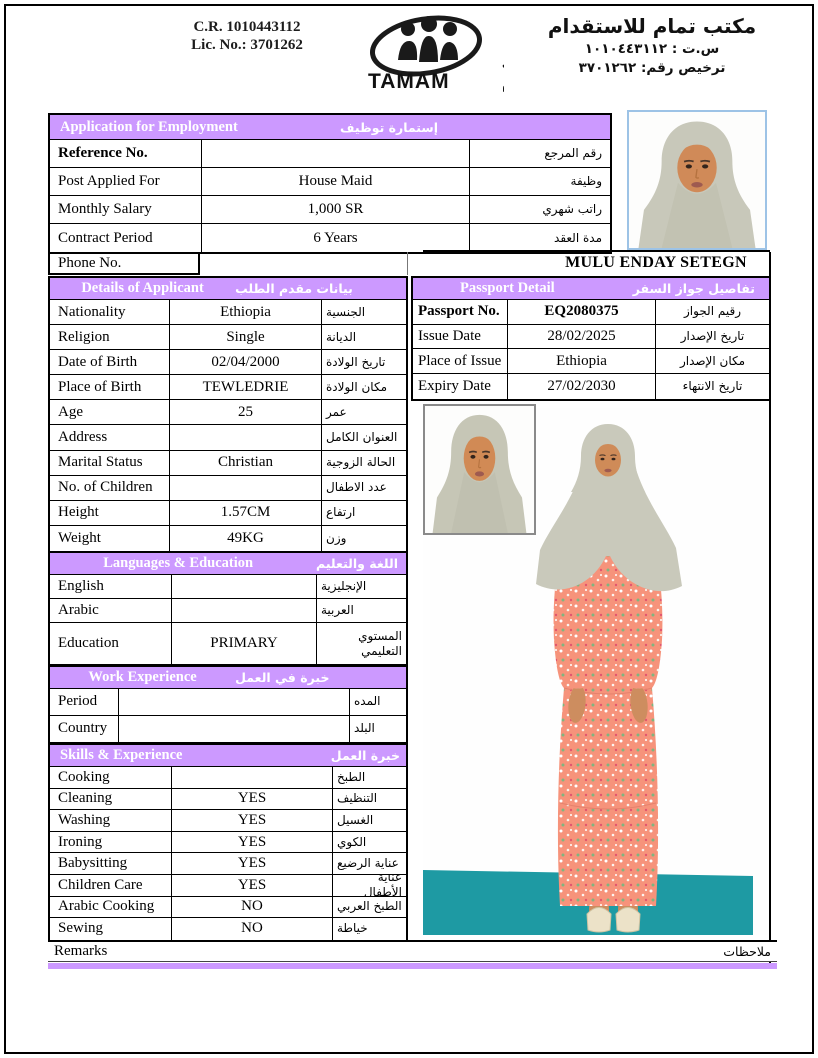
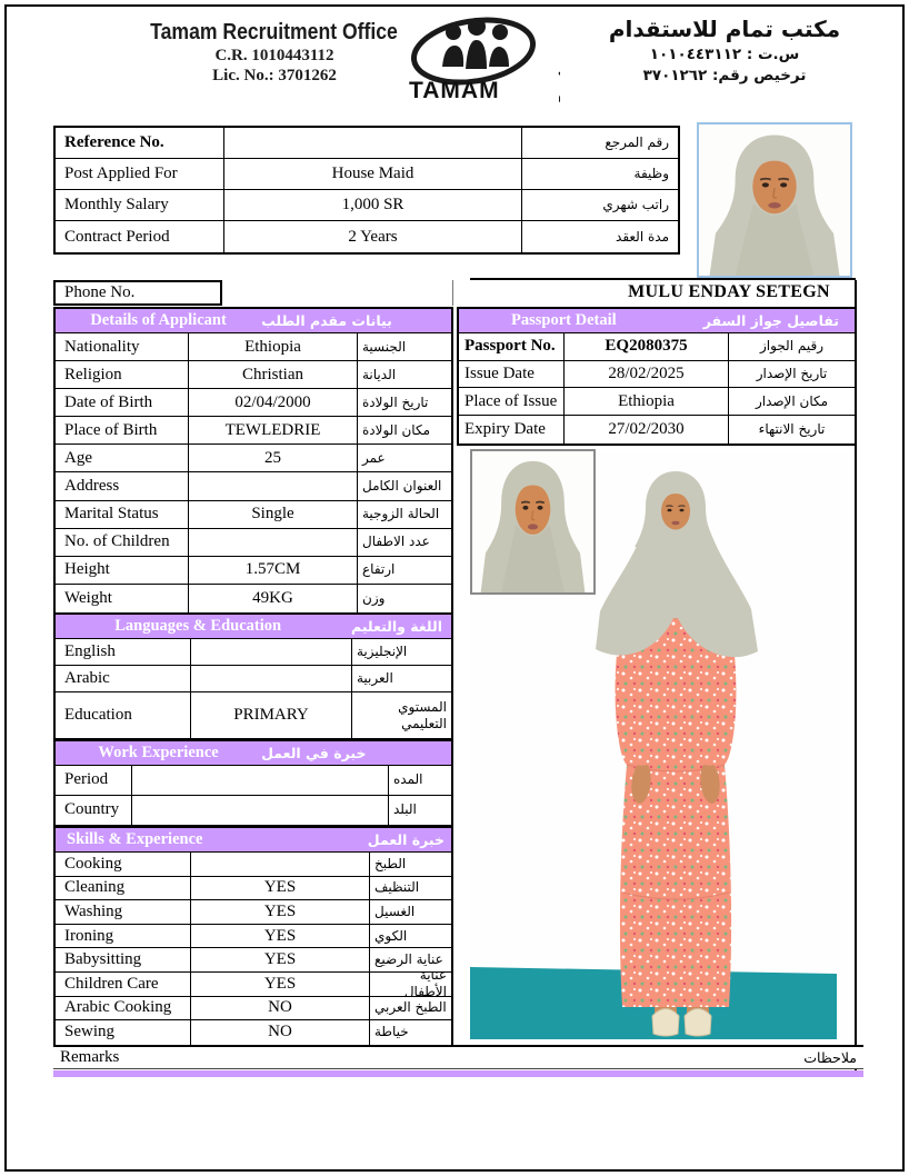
+ Tamam Recruitment Office
  C.R. 1010443112
  Lic. No.: 3701262
  TAMAM
  مكتب تمام للاستقدام
  س.ت : ١٠١٠٤٤٣١١٢
  ترخيص رقم: ٣٧٠١٢٦٢
- Application for Employment
- إستمارة توظيف
  Reference No.
  رقم المرجع
  Post Applied For
  House Maid
  وظيفة
  Monthly Salary
  1,000 SR
  راتب شهري
  Contract Period
- 6 Years
+ 2 Years
  مدة العقد
  Phone No.
  MULU ENDAY SETEGN
  Details of Applicant
  بيانات مقدم الطلب
  Nationality
  Ethiopia
  الجنسية
  Religion
- Single
+ Christian
  الديانة
  Date of Birth
  02/04/2000
  تاريخ الولادة
  Place of Birth
  TEWLEDRIE
  مكان الولادة
  Age
  25
  عمر
  Address
  العنوان الكامل
  Marital Status
- Christian
+ Single
  الحالة الزوجية
  No. of Children
  عدد الاطفال
  Height
  1.57CM
  ارتفاع
  Weight
  49KG
  وزن
  Languages & Education
  اللغة والتعليم
  English
  الإنجليزية
  Arabic
  العربية
  Education
  PRIMARY
  المستوي التعليمي
  Work Experience
  خبرة في العمل
  Period
  المده
  Country
  البلد
  Skills & Experience
  خبرة العمل
  Cooking
  الطبخ
  Cleaning
  YES
  التنظيف
  Washing
  YES
  الغسيل
  Ironing
  YES
  الكوي
  Babysitting
  YES
  عناية الرضيع
  Children Care
  YES
  عناية الأطفال
  Arabic Cooking
  NO
  الطبخ العربي
  Sewing
  NO
  خياطة
  Passport Detail
  تفاصيل جواز السفر
  Passport No.
  EQ2080375
  رقيم الجواز
  Issue Date
  28/02/2025
  تاريخ الإصدار
  Place of Issue
  Ethiopia
  مكان الإصدار
  Expiry Date
  27/02/2030
  تاريخ الانتهاء
  Remarks
  ملاحظات
